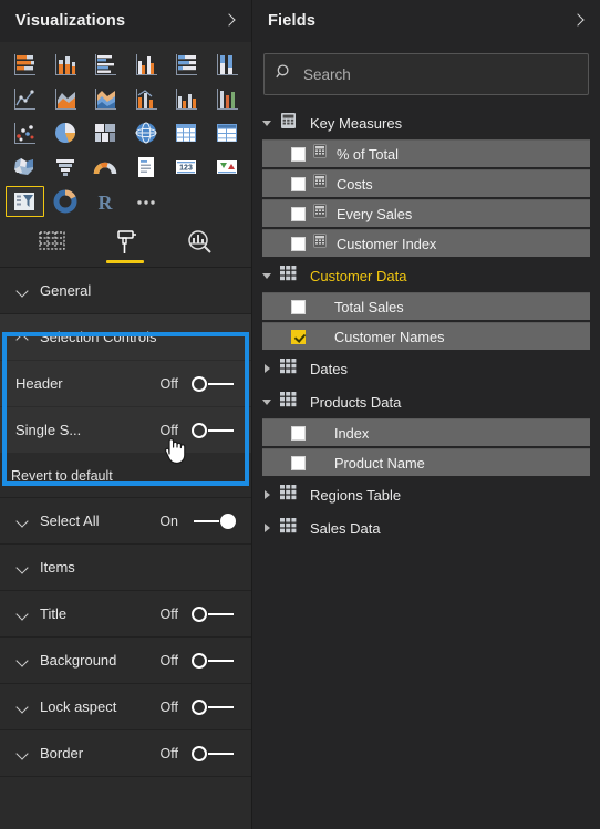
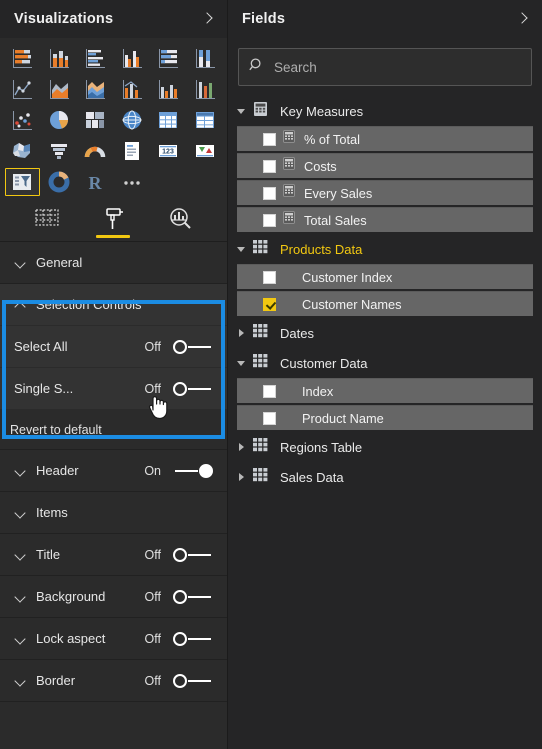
  Visualizations
  R
  General
  Selection Controls
- Header
+ Select All
  Off
  Single S...
  Off
  Revert to default
- Select All
+ Header
  On
  Items
  Title
  Off
  Background
  Off
  Lock aspect
  Off
  Border
  Off
  Fields
  Search
  Key Measures
  % of Total
  Costs
  Every Sales
- Customer Index
+ Total Sales
- Customer Data
+ Products Data
- Total Sales
+ Customer Index
  Customer Names
  Dates
- Products Data
+ Customer Data
  Index
  Product Name
  Regions Table
  Sales Data
